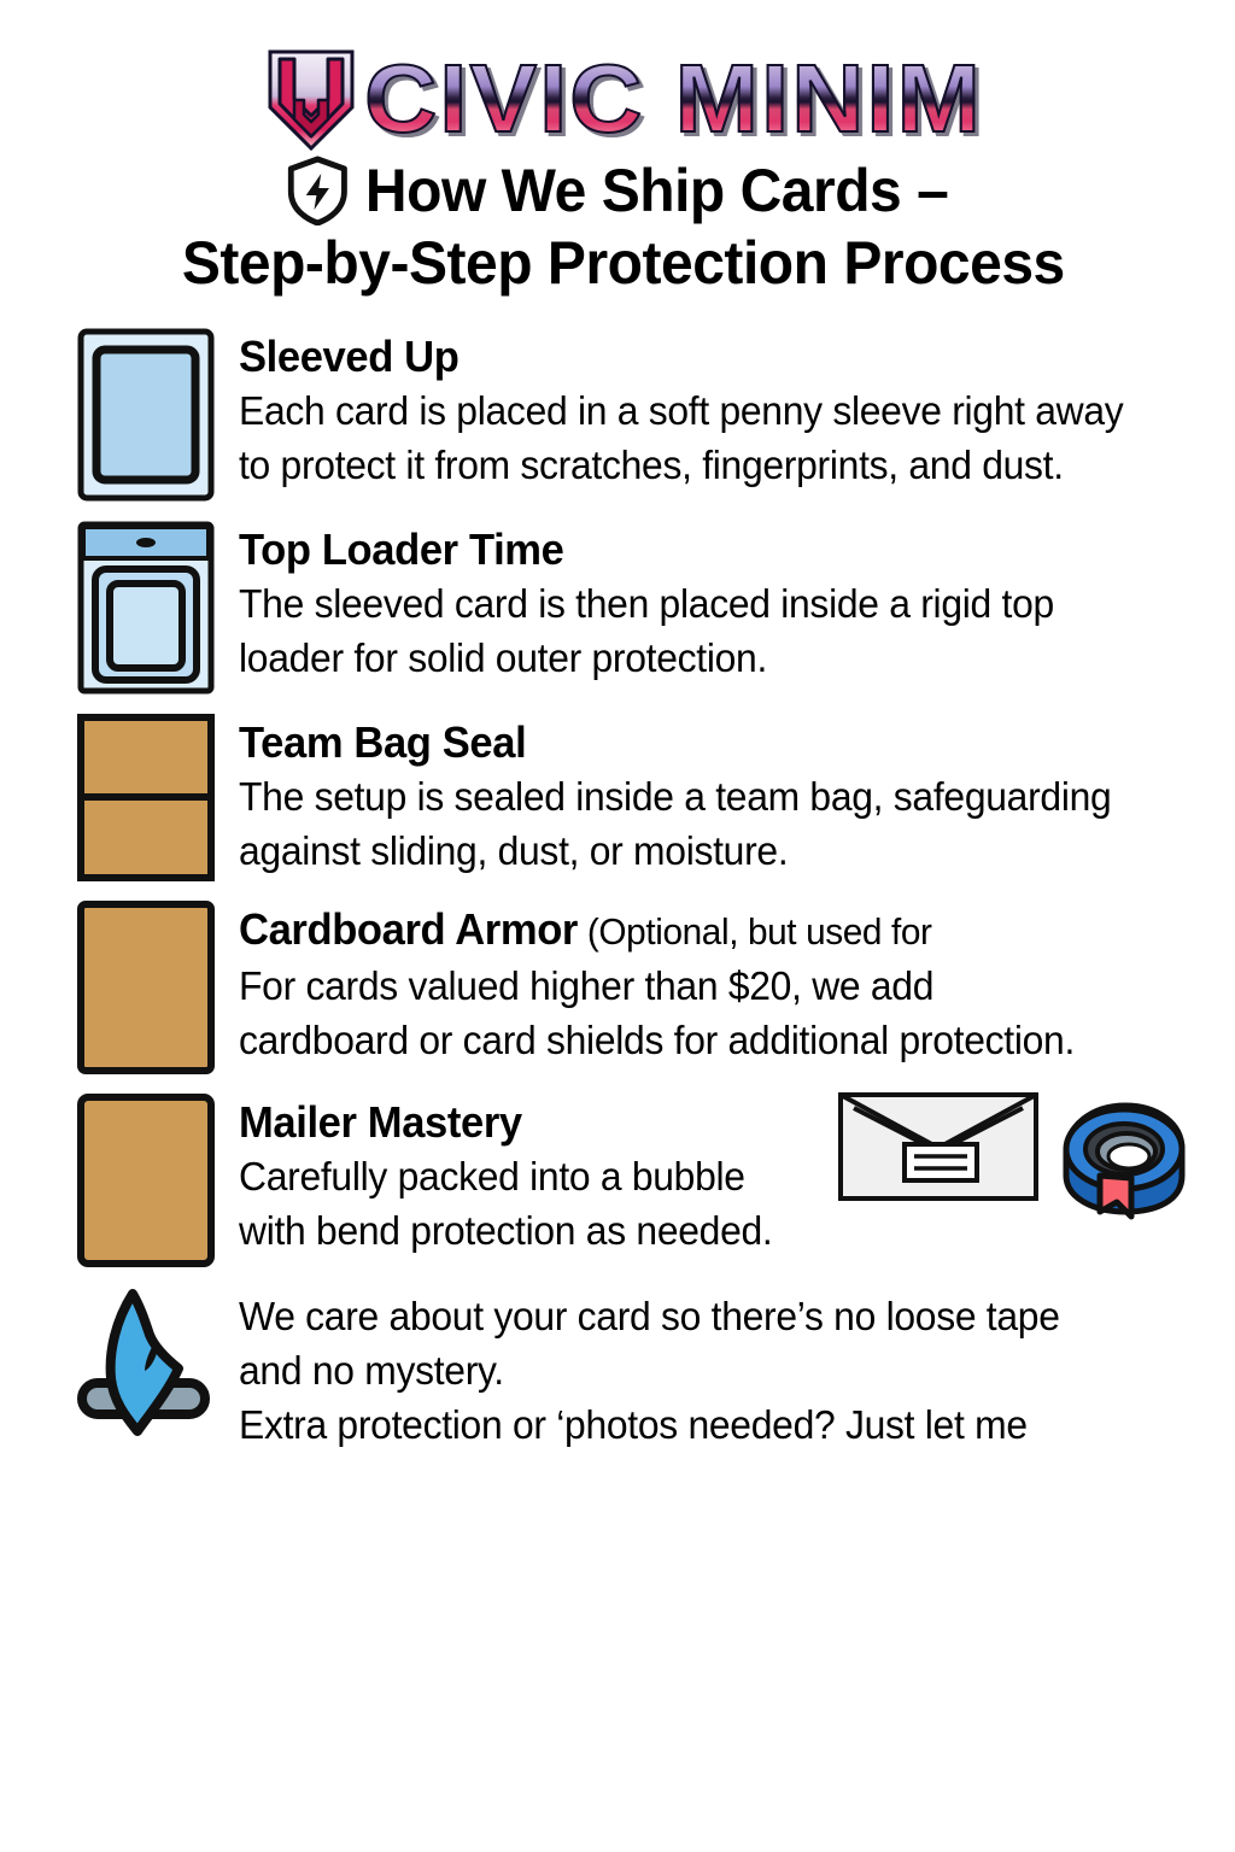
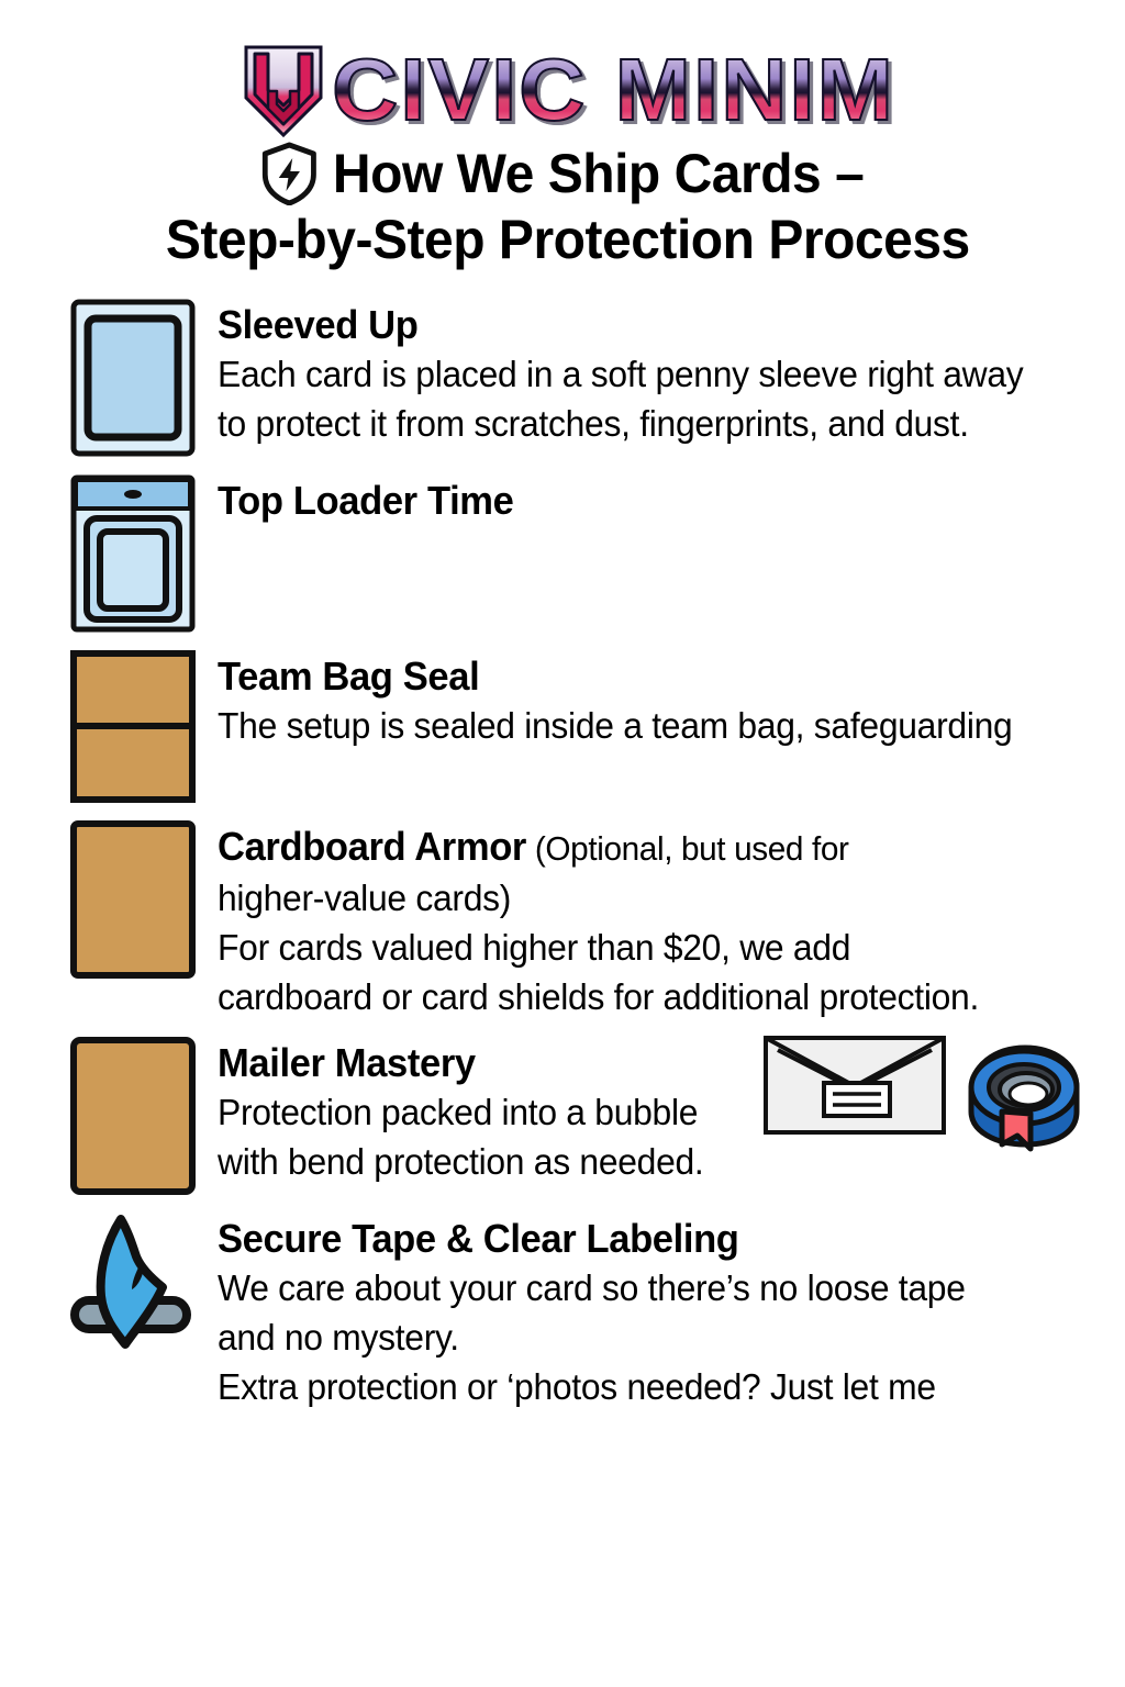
  CIVIC MINIM
  How We Ship Cards –
  Step-by-Step Protection Process
  Sleeved Up
  Each card is placed in a soft penny sleeve right away
  to protect it from scratches, fingerprints, and dust.
  Top Loader Time
- The sleeved card is then placed inside a rigid top
- loader for solid outer protection.
  Team Bag Seal
  The setup is sealed inside a team bag, safeguarding
- against sliding, dust, or moisture.
  Cardboard Armor (Optional, but used for
+ higher-value cards)
  For cards valued higher than $20, we add
  cardboard or card shields for additional protection.
  Mailer Mastery
- Carefully packed into a bubble
+ Protection packed into a bubble
  with bend protection as needed.
+ Secure Tape & Clear Labeling
  We care about your card so there’s no loose tape
  and no mystery.
  Extra protection or ‘photos needed? Just let me
